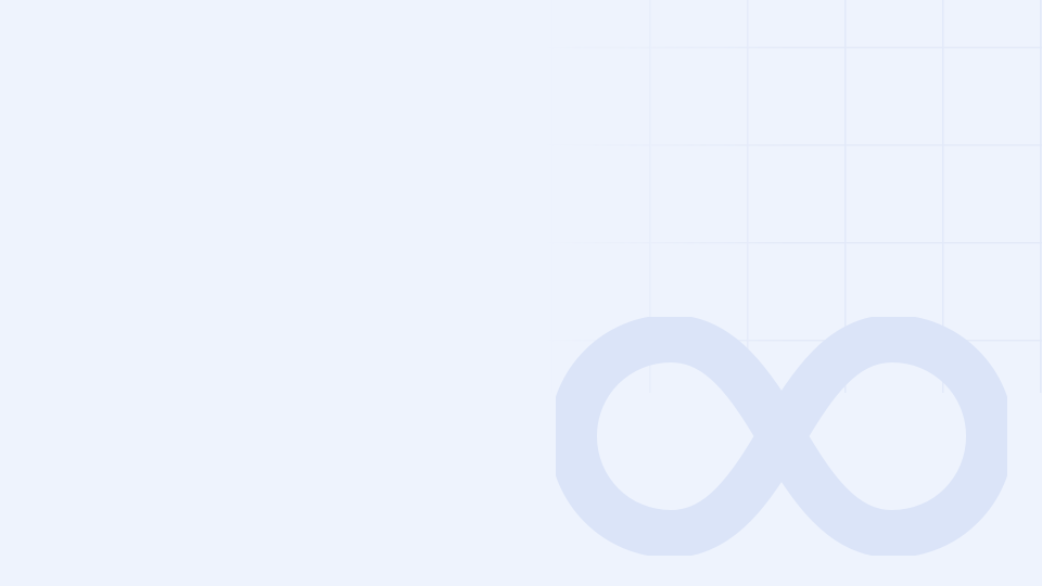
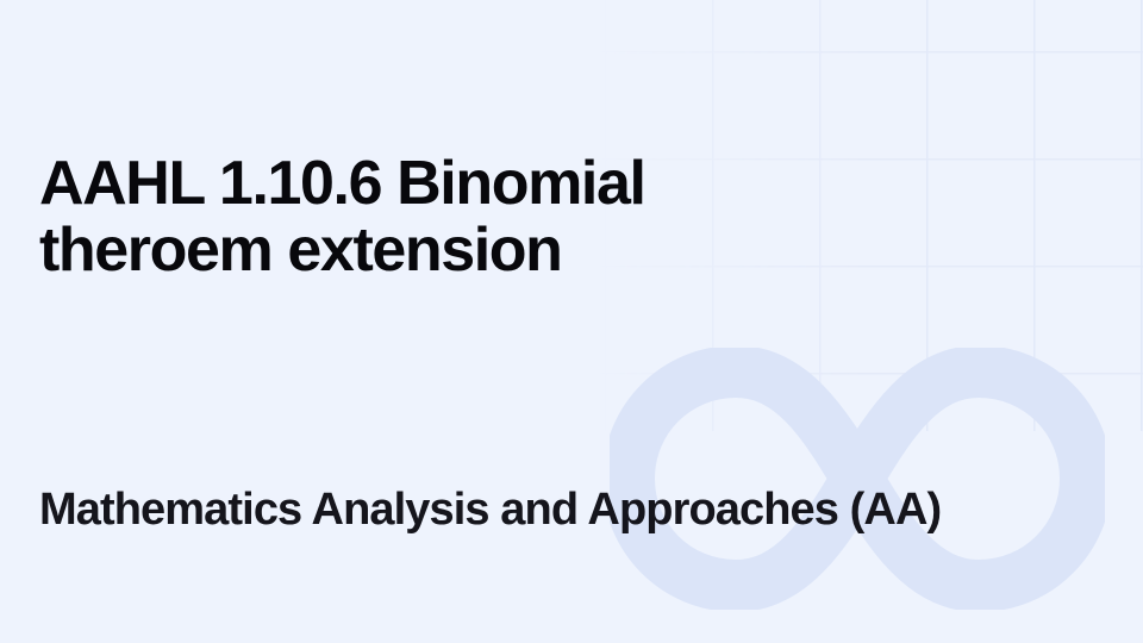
+ AAHL 1.10.6 Binomial theroem extension
+ Mathematics Analysis and Approaches (AA)
